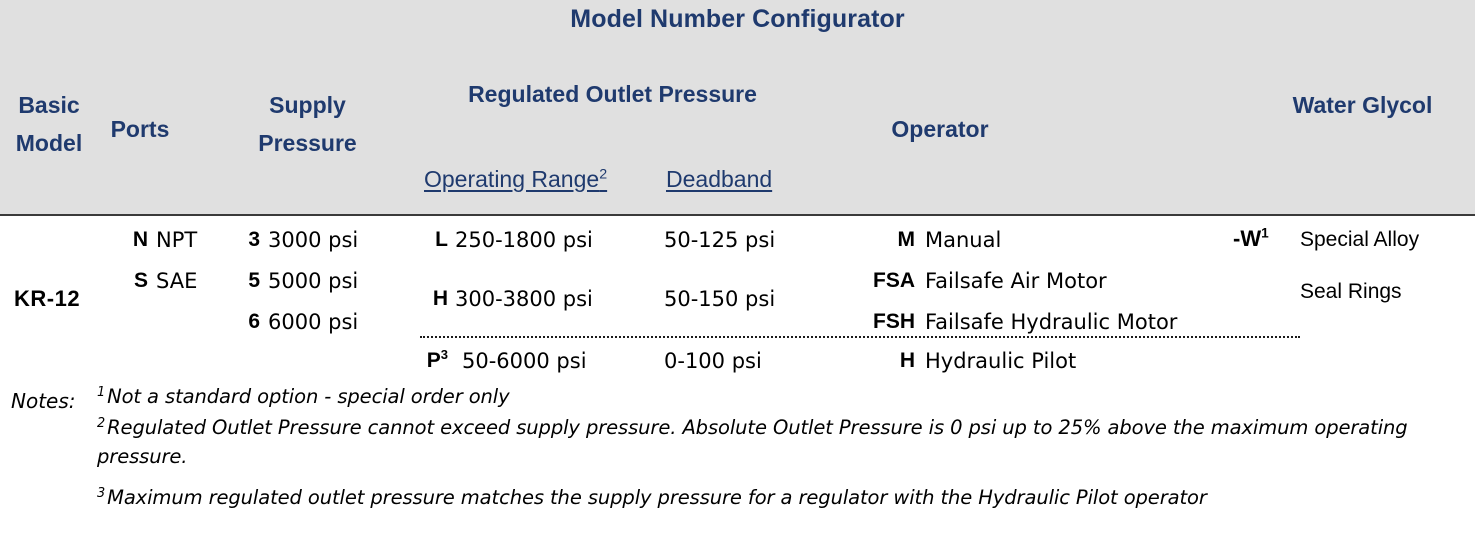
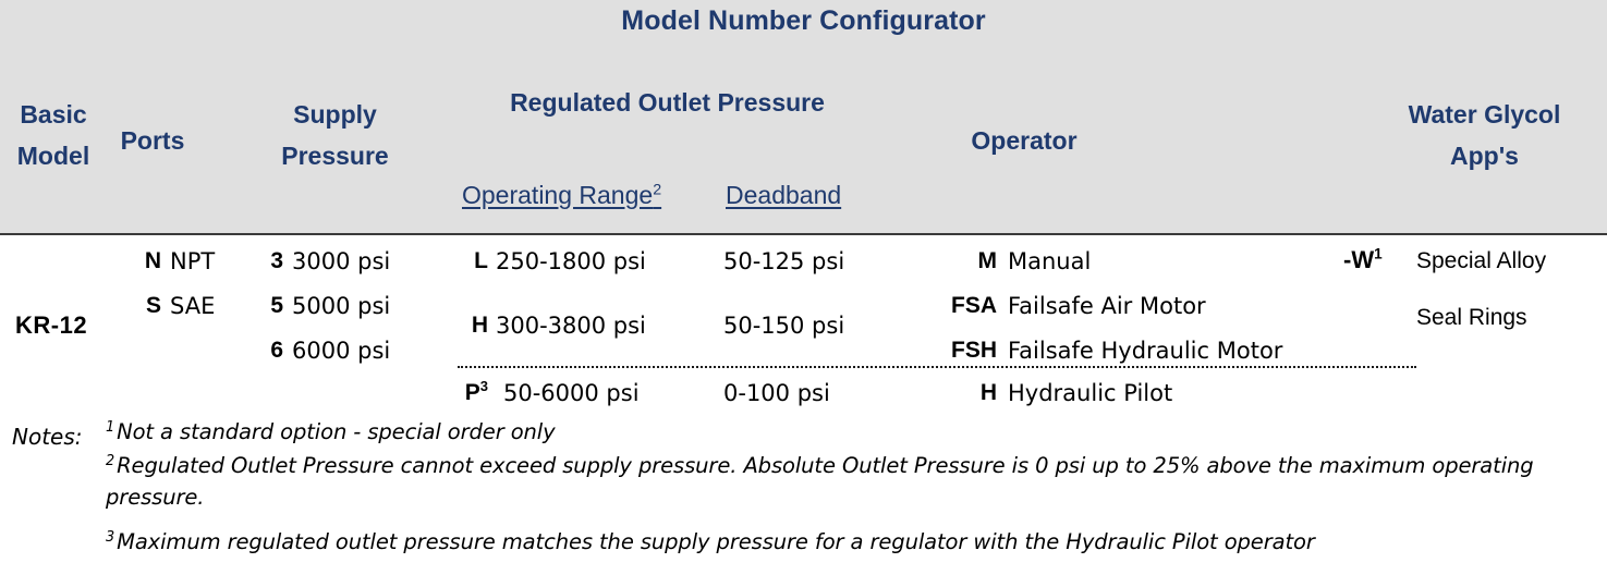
  Model Number Configurator
  Basic
  Model
  Ports
  Supply
  Pressure
  Regulated Outlet Pressure
  Operator
  Water Glycol
+ App's
  Operating Range2
  Deadband
  KR-12
  N
  NPT
  S
  SAE
  3
  3000 psi
  5
  5000 psi
  6
  6000 psi
  L
  250-1800 psi
  50-125 psi
  H
  300-3800 psi
  50-150 psi
  P3
  50-6000 psi
  0-100 psi
  M
  Manual
  FSA
  Failsafe Air Motor
  FSH
  Failsafe Hydraulic Motor
  H
  Hydraulic Pilot
  -W1
  Special Alloy
  Seal Rings
  Notes:
  1 Not a standard option - special order only
  2 Regulated Outlet Pressure cannot exceed supply pressure. Absolute Outlet Pressure is 0 psi up to 25% above the maximum operating pressure.
  3 Maximum regulated outlet pressure matches the supply pressure for a regulator with the Hydraulic Pilot operator
